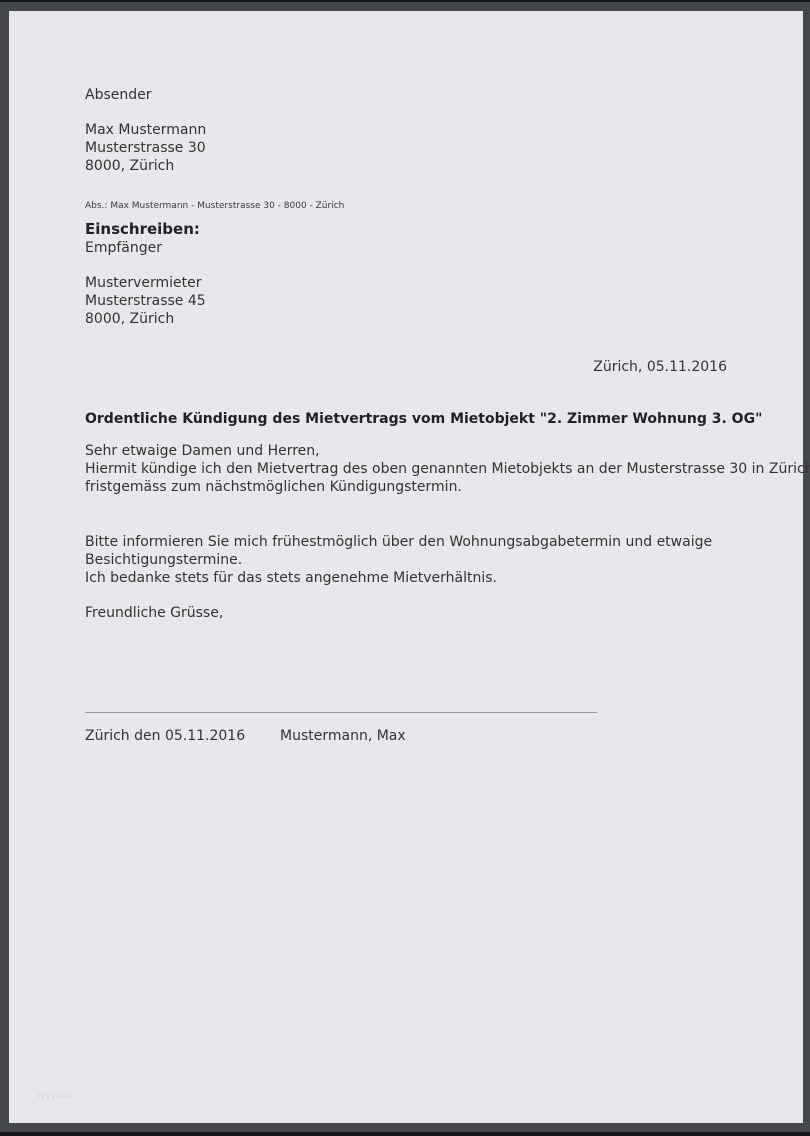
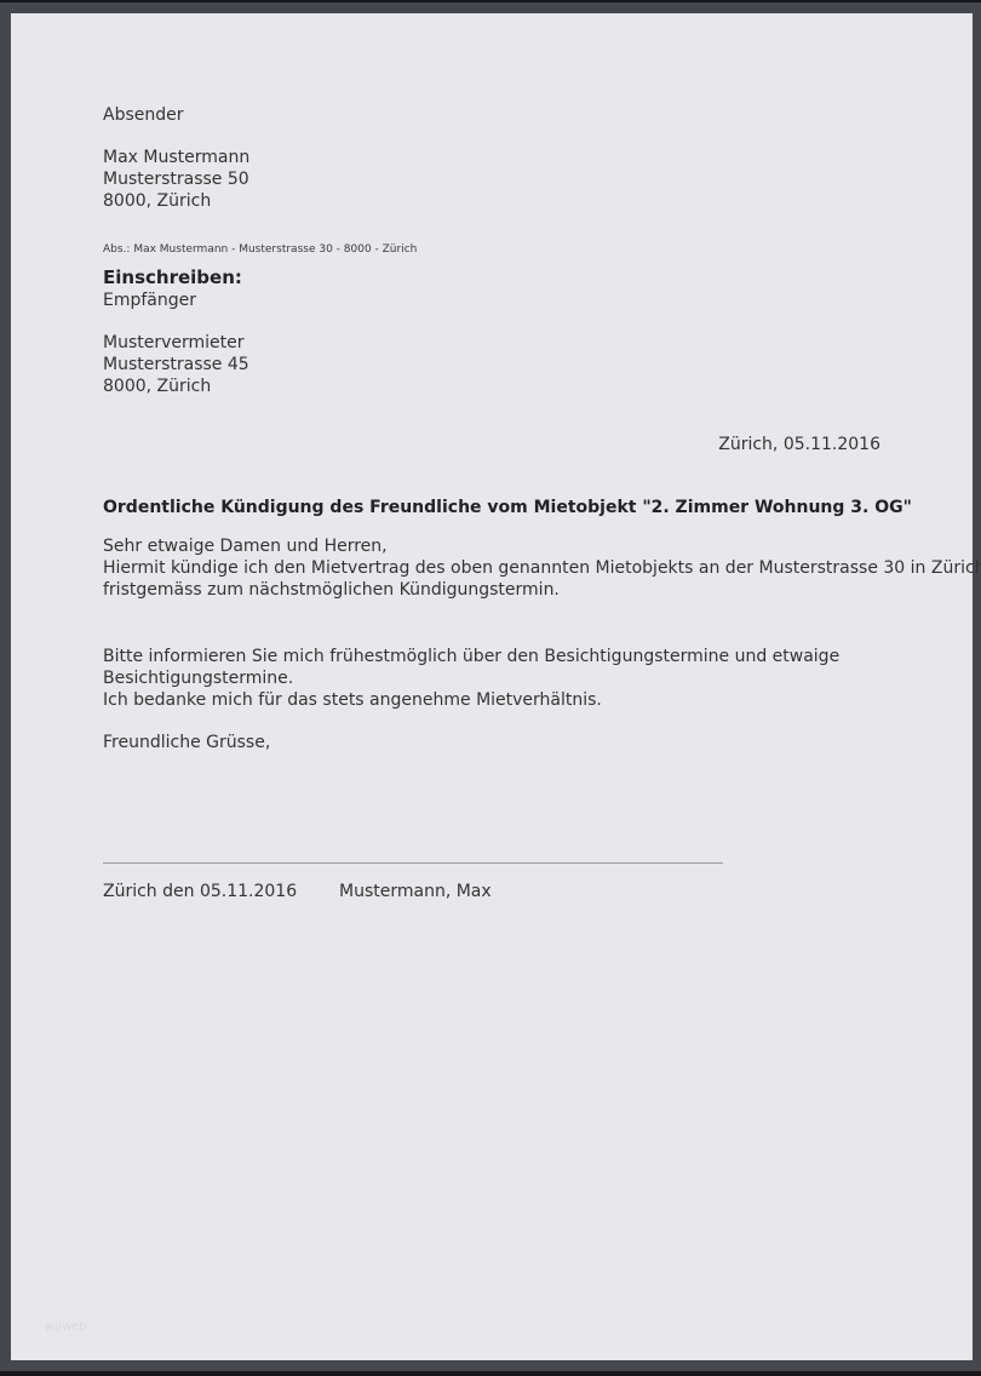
  Absender
  Max Mustermann
- Musterstrasse 30
+ Musterstrasse 50
  8000, Zürich
  Abs.: Max Mustermann - Musterstrasse 30 - 8000 - Zürich
  Einschreiben:
  Empfänger
  Mustervermieter
  Musterstrasse 45
  8000, Zürich
  Zürich, 05.11.2016
- Ordentliche Kündigung des Mietvertrags vom Mietobjekt "2. Zimmer Wohnung 3. OG"
+ Ordentliche Kündigung des Freundliche vom Mietobjekt "2. Zimmer Wohnung 3. OG"
  Sehr etwaige Damen und Herren,
  Hiermit kündige ich den Mietvertrag des oben genannten Mietobjekts an der Musterstrasse 30 in Zürich
  fristgemäss zum nächstmöglichen Kündigungstermin.
- Bitte informieren Sie mich frühestmöglich über den Wohnungsabgabetermin und etwaige
+ Bitte informieren Sie mich frühestmöglich über den Besichtigungstermine und etwaige
  Besichtigungstermine.
- Ich bedanke stets für das stets angenehme Mietverhältnis.
+ Ich bedanke mich für das stets angenehme Mietverhältnis.
  Freundliche Grüsse,
  Zürich den 05.11.2016
  Mustermann, Max
